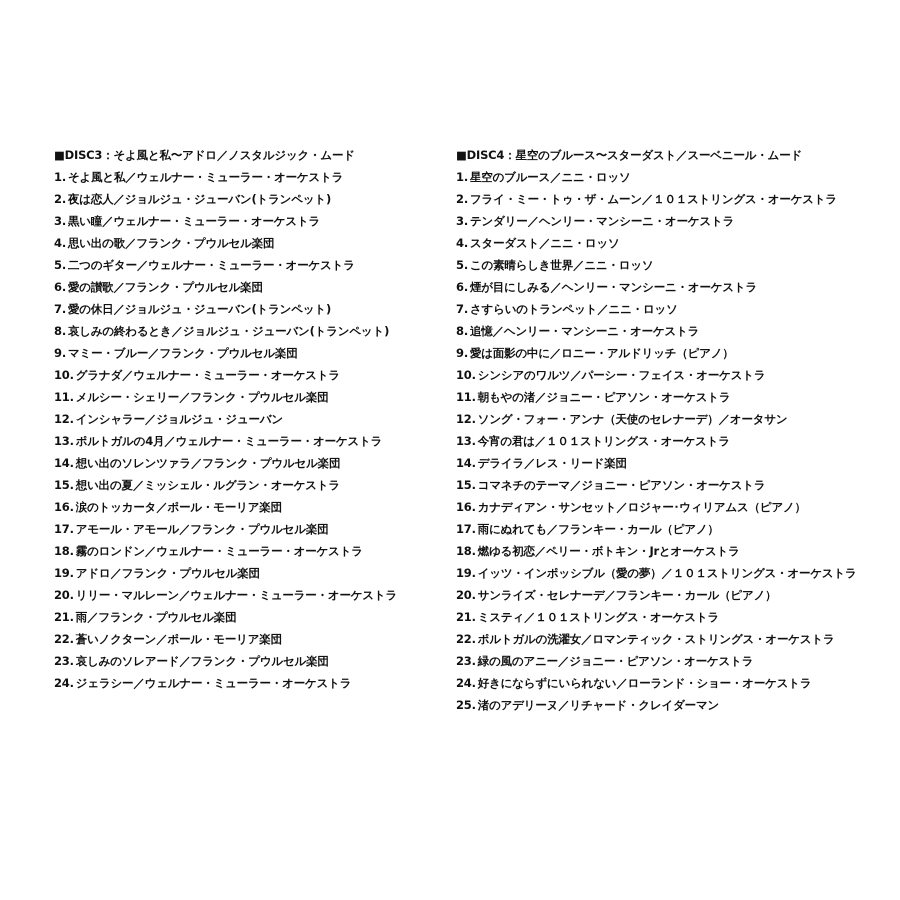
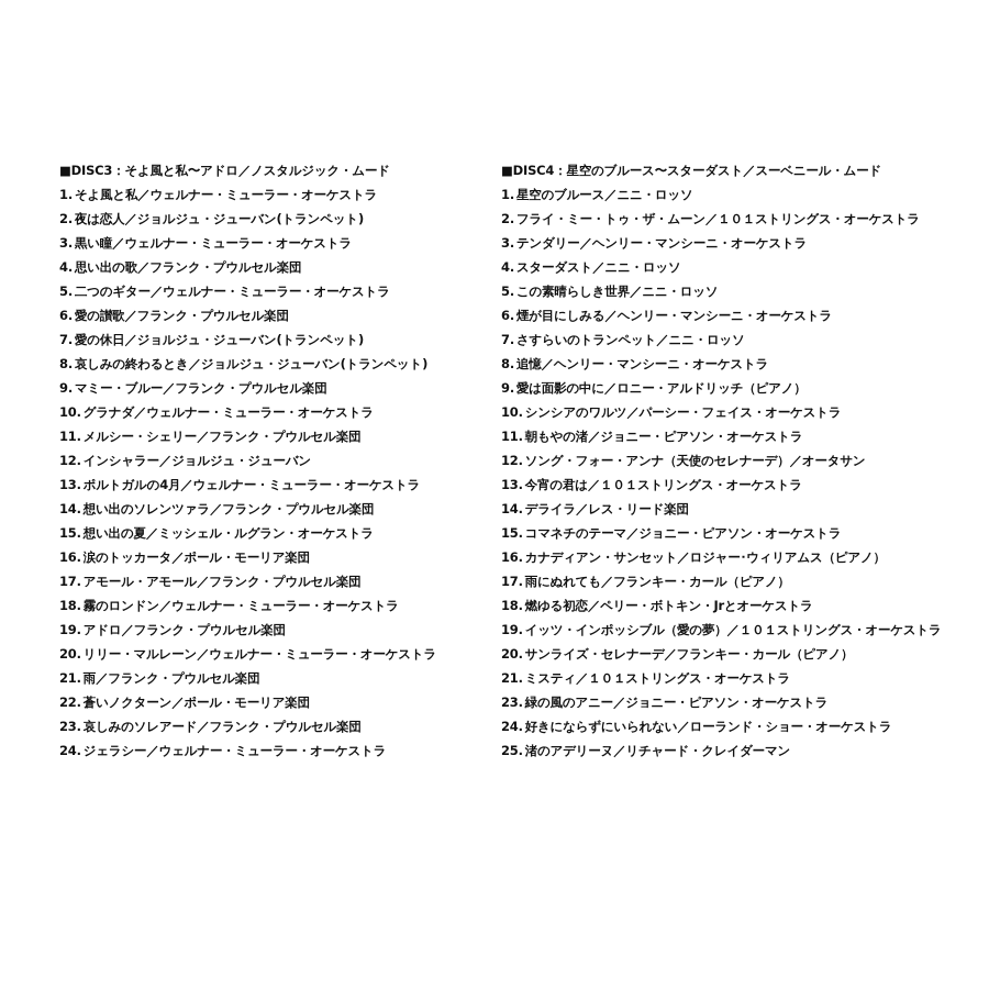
  ■DISC3：そよ風と私〜アドロ／ノスタルジック・ムード
  1 そよ風と私／ウェルナー・ミューラー・オーケストラ
  2 夜は恋人／ジョルジュ・ジューバン(トランペット)
  3 黒い瞳／ウェルナー・ミューラー・オーケストラ
  4 思い出の歌／フランク・プウルセル楽団
  5 二つのギター／ウェルナー・ミューラー・オーケストラ
  6 愛の讃歌／フランク・プウルセル楽団
  7 愛の休日／ジョルジュ・ジューバン(トランペット)
  8 哀しみの終わるとき／ジョルジュ・ジューバン(トランペット)
  9 マミー・ブルー／フランク・プウルセル楽団
  10 グラナダ／ウェルナー・ミューラー・オーケストラ
  11 メルシー・シェリー／フランク・プウルセル楽団
  12 インシャラー／ジョルジュ・ジューバン
  13 ポルトガルの4月／ウェルナー・ミューラー・オーケストラ
  14 想い出のソレンツァラ／フランク・プウルセル楽団
  15 想い出の夏／ミッシェル・ルグラン・オーケストラ
  16 涙のトッカータ／ポール・モーリア楽団
  17 アモール・アモール／フランク・プウルセル楽団
  18 霧のロンドン／ウェルナー・ミューラー・オーケストラ
  19 アドロ／フランク・プウルセル楽団
  20 リリー・マルレーン／ウェルナー・ミューラー・オーケストラ
  21 雨／フランク・プウルセル楽団
  22 蒼いノクターン／ポール・モーリア楽団
  23 哀しみのソレアード／フランク・プウルセル楽団
  24 ジェラシー／ウェルナー・ミューラー・オーケストラ
  ■DISC4：星空のブルース〜スターダスト／スーベニール・ムード
  1 星空のブルース／ニニ・ロッソ
  2 フライ・ミー・トゥ・ザ・ムーン／１０１ストリングス・オーケストラ
  3 テンダリー／ヘンリー・マンシーニ・オーケストラ
  4 スターダスト／ニニ・ロッソ
  5 この素晴らしき世界／ニニ・ロッソ
  6 煙が目にしみる／ヘンリー・マンシーニ・オーケストラ
  7 さすらいのトランペット／ニニ・ロッソ
  8 追憶／ヘンリー・マンシーニ・オーケストラ
  9 愛は面影の中に／ロニー・アルドリッチ（ピアノ）
  10 シンシアのワルツ／パーシー・フェイス・オーケストラ
  11 朝もやの渚／ジョニー・ピアソン・オーケストラ
  12 ソング・フォー・アンナ（天使のセレナーデ）／オータサン
  13 今宵の君は／１０１ストリングス・オーケストラ
  14 デライラ／レス・リード楽団
  15 コマネチのテーマ／ジョニー・ピアソン・オーケストラ
  16 カナディアン・サンセット／ロジャー･ウィリアムス（ピアノ）
  17 雨にぬれても／フランキー・カール（ピアノ）
  18 燃ゆる初恋／ペリー・ボトキン・Jrとオーケストラ
  19 イッツ・インポッシブル（愛の夢）／１０１ストリングス・オーケストラ
  20 サンライズ・セレナーデ／フランキー・カール（ピアノ）
  21 ミスティ／１０１ストリングス・オーケストラ
- 22 ポルトガルの洗濯女／ロマンティック・ストリングス・オーケストラ
  23 緑の風のアニー／ジョニー・ピアソン・オーケストラ
  24 好きにならずにいられない／ローランド・ショー・オーケストラ
  25 渚のアデリーヌ／リチャード・クレイダーマン
